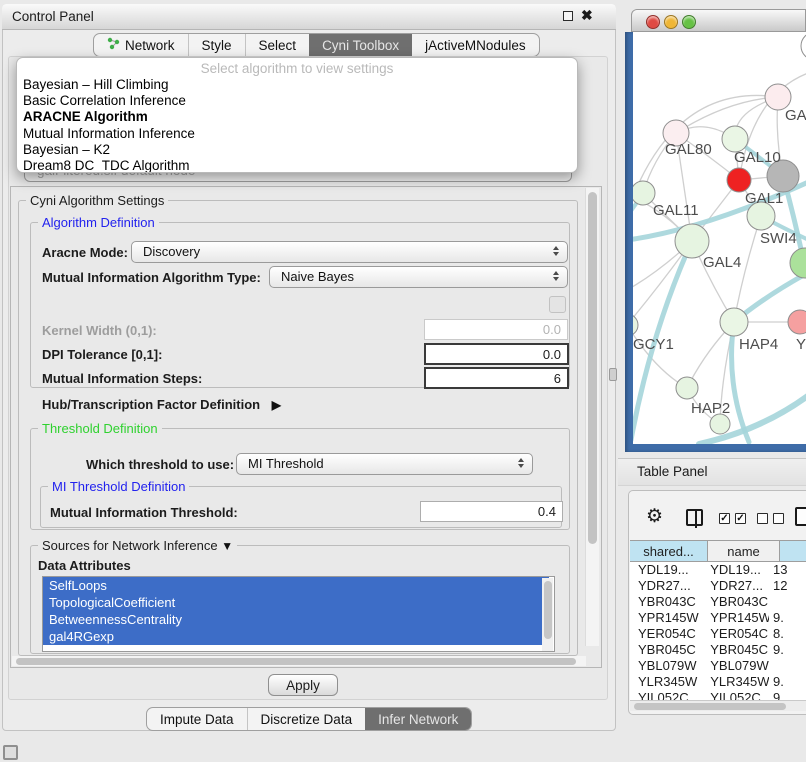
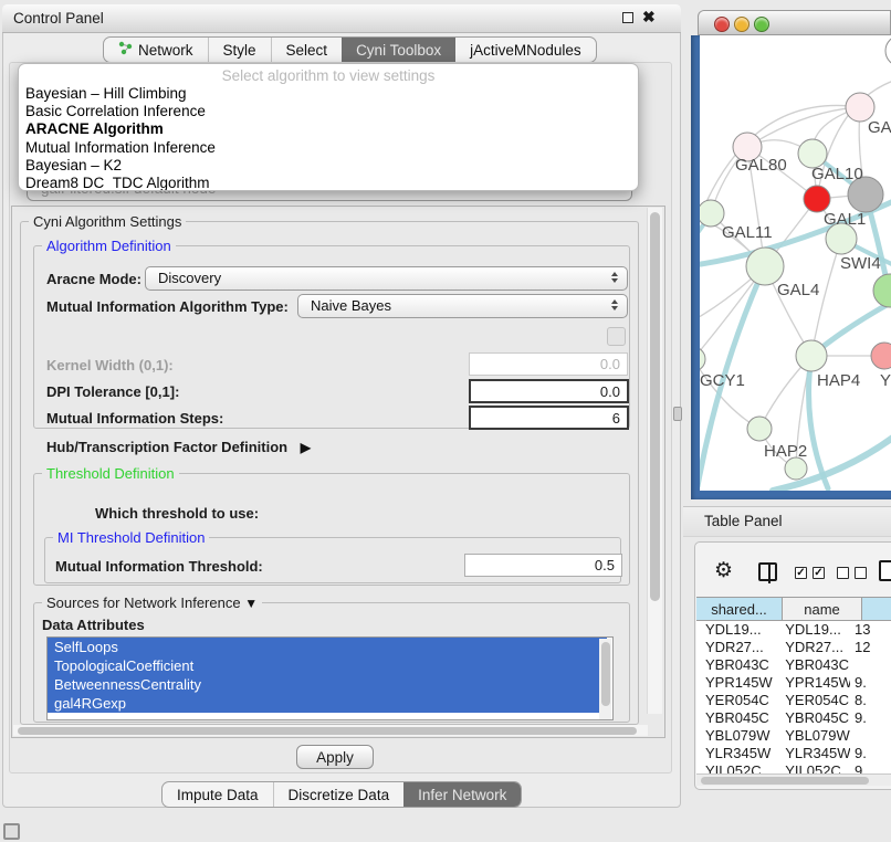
  Control Panel
  ✖
  Network
  Style
  Select
  Cyni Toolbox
  jActiveMNodules
  Select algorithm to view settings
  Bayesian – Hill Climbing
  Basic Correlation Inference
  ARACNE Algorithm
  Mutual Information Inference
  Bayesian – K2
  Dream8 DC_TDC Algorithm
  Cyni Algorithm Settings
  Algorithm Definition
  Aracne Mode:
  Discovery
  Mutual Information Algorithm Type:
  Naive Bayes
  Kernel Width (0,1):
  0.0
  DPI Tolerance [0,1]:
  0.0
  Mutual Information Steps:
  6
  Hub/Transcription Factor Definition ▶
  Threshold Definition
  Which threshold to use:
- MI Threshold
  MI Threshold Definition
  Mutual Information Threshold:
- 0.4
+ 0.5
  Sources for Network Inference ▼
  Data Attributes
  SelfLoops
  TopologicalCoefficient
  BetweennessCentrality
  gal4RGexp
  Apply
  Impute Data
  Discretize Data
  Infer Network
  GAL80
  GAL10
  GAL1
  GAL11
  SWI4
  GAL4
  GCY1
  HAP4
  Y
  HAP2
  Table Panel
  ⚙
  ✓
  ✓
  shared...
  name
  YDL19...
  YDL19...
  13
  YDR27...
  YDR27...
  12
  YBR043C
  YBR043C
  YPR145W
  YPR145W
  9.
  YER054C
  YER054C
  8.
  YBR045C
  YBR045C
  9.
  YBL079W
  YBL079W
  YLR345W
  YLR345W
  9.
  YIL052C
  YIL052C
  9.
